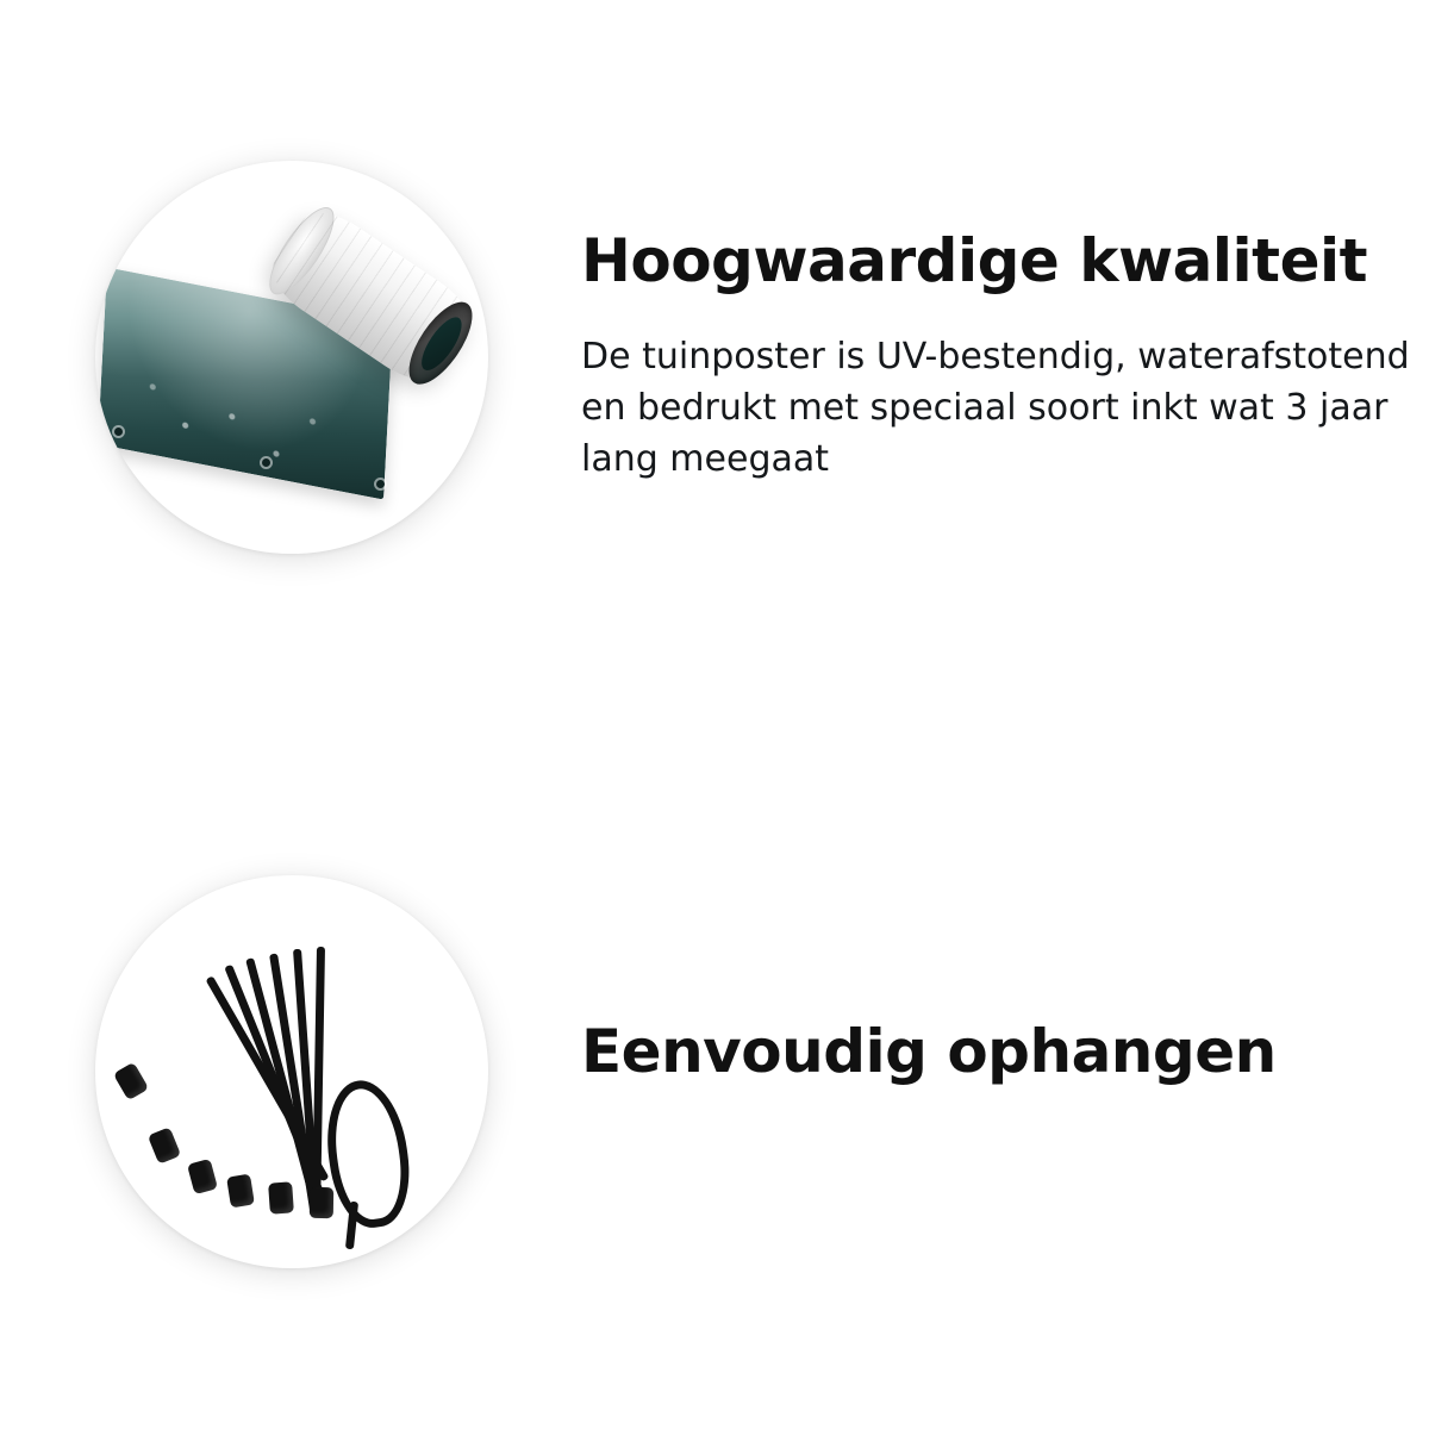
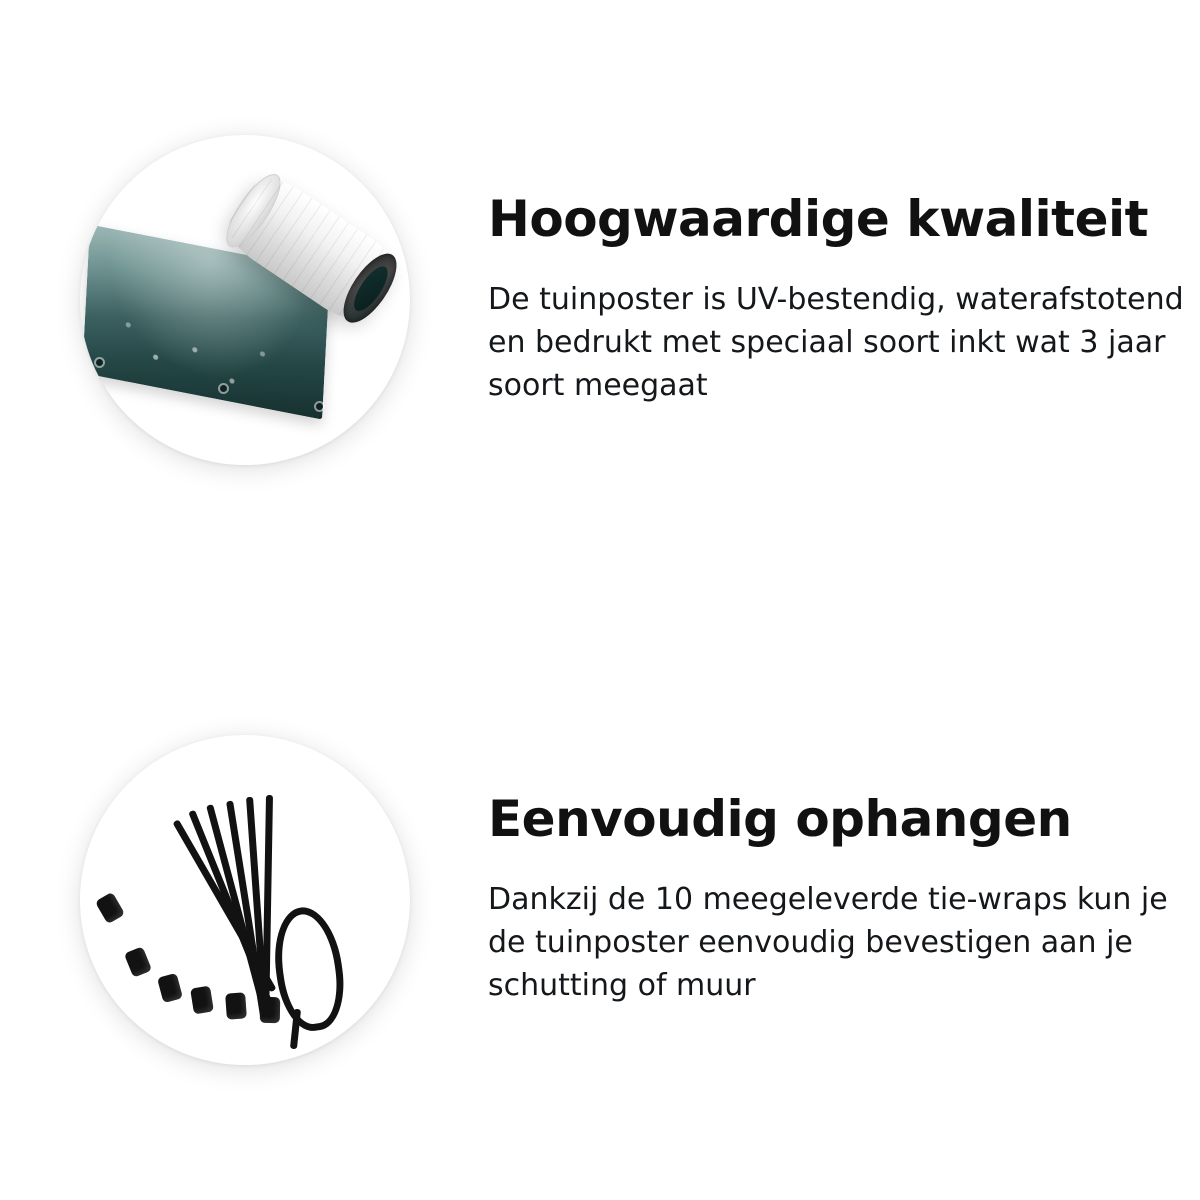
  Hoogwaardige kwaliteit
- De tuinposter is UV-bestendig, waterafstotend en bedrukt met speciaal soort inkt wat 3 jaar lang meegaat
+ De tuinposter is UV-bestendig, waterafstotend en bedrukt met speciaal soort inkt wat 3 jaar soort meegaat
  Eenvoudig ophangen
+ Dankzij de 10 meegeleverde tie-wraps kun je de tuinposter eenvoudig bevestigen aan je schutting of muur
